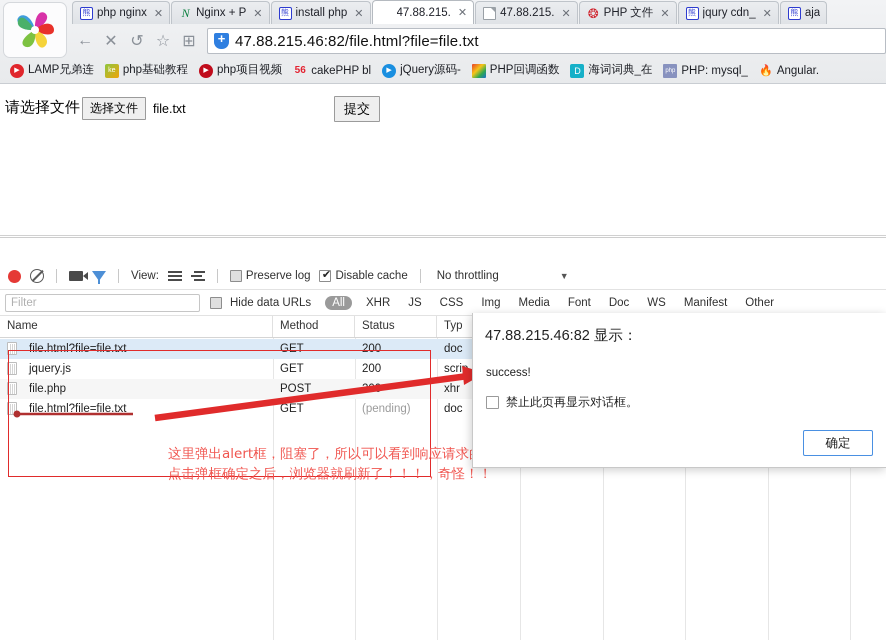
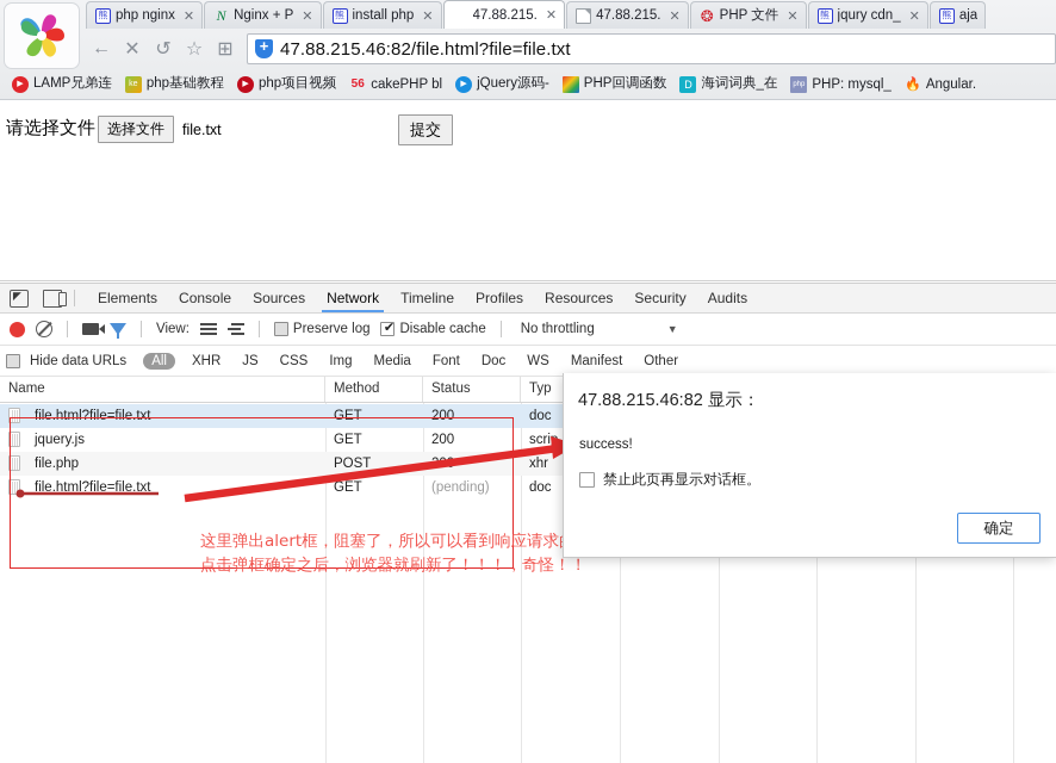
  熊
  php nginx
  ✕
  N
  Nginx + P
  ✕
  熊
  install php
  ✕
  47.88.215.
  ✕
  47.88.215.
  ✕
  ❂
  PHP 文件
  ✕
  熊
  jqury cdn_
  ✕
  熊
  aja
  ←
  ✕
  ↺
  ☆
  ⊞
  47.88.215.46:82/file.html?file=file.txt
  LAMP兄弟连
  php基础教程
  php项目视频
  56
  cakePHP bl
  jQuery源码-
  PHP回调函数
  D
  海词词典_在
  PHP: mysql_
  🔥
  Angular.
  请选择文件
  选择文件
  file.txt
  提交
+ Elements
+ Console
+ Sources
+ Network
+ Timeline
+ Profiles
+ Resources
+ Security
+ Audits
  View:
  Preserve log
  Disable cache
  No throttling
  ▼
- Filter
  Hide data URLs
  All
  XHR
  JS
  CSS
  Img
  Media
  Font
  Doc
  WS
  Manifest
  Other
  Name
  Method
  Status
  Typ
  file.html?file=file.txt
  GET
  200
  doc
  jquery.js
  GET
  200
  scri
  file.php
  POST
  xhr
  file.html?file=file.txt
  GET
  (pending)
  doc
  点击弹框确定之后，浏览器就刷新了！！！，奇怪！！
  47.88.215.46:82 显示：
  success!
  禁止此页再显示对话框。
  确定
